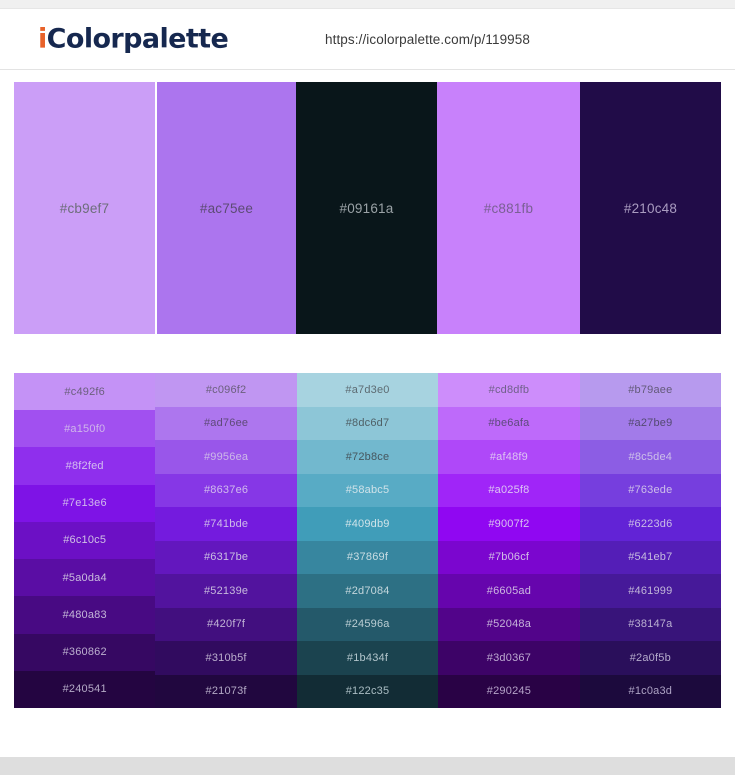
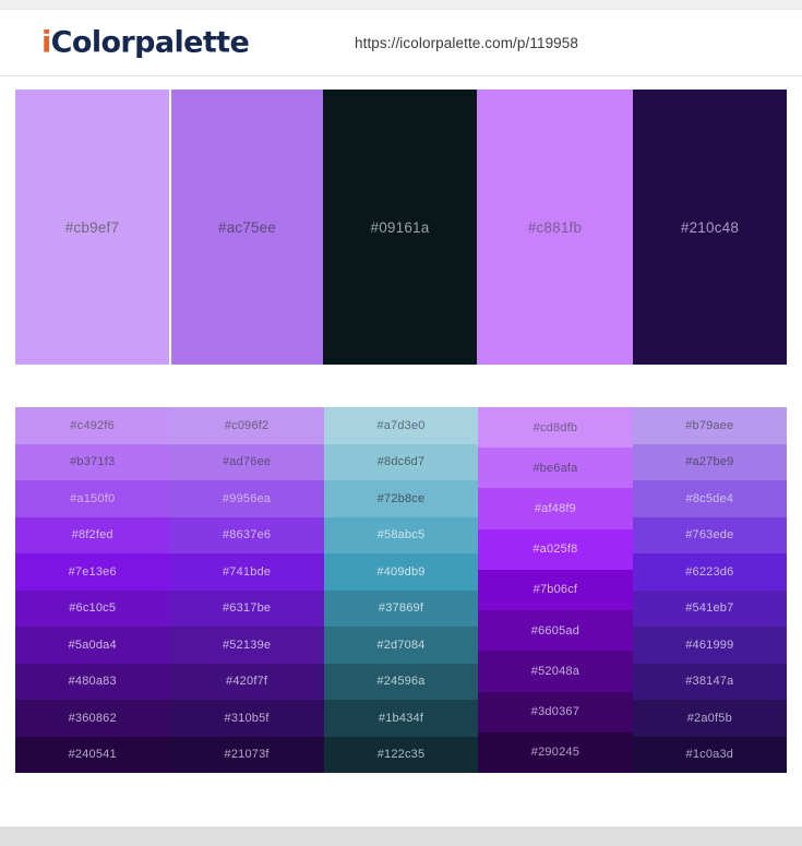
  iColorpalette
  https://icolorpalette.com/p/119958
  #cb9ef7
  #ac75ee
  #09161a
  #c881fb
  #210c48
  #c492f6
+ #b371f3
  #a150f0
  #8f2fed
  #7e13e6
  #6c10c5
  #5a0da4
  #480a83
  #360862
  #240541
  #c096f2
  #ad76ee
  #9956ea
  #8637e6
  #741bde
  #6317be
  #52139e
  #420f7f
  #310b5f
  #21073f
  #a7d3e0
  #8dc6d7
  #72b8ce
  #58abc5
  #409db9
  #37869f
  #2d7084
  #24596a
  #1b434f
  #122c35
  #cd8dfb
  #be6afa
  #af48f9
  #a025f8
- #9007f2
  #7b06cf
  #6605ad
  #52048a
  #3d0367
  #290245
  #b79aee
  #a27be9
  #8c5de4
  #763ede
  #6223d6
  #541eb7
  #461999
  #38147a
  #2a0f5b
  #1c0a3d
